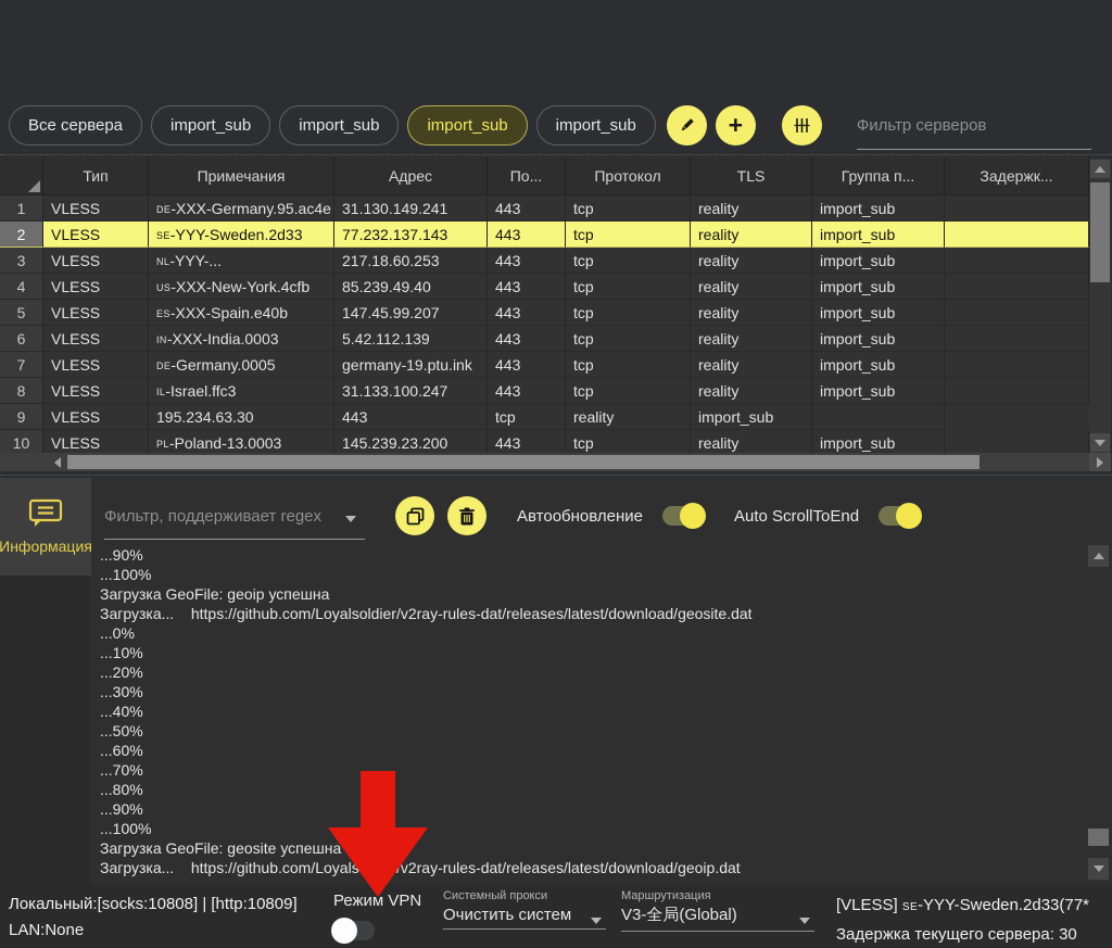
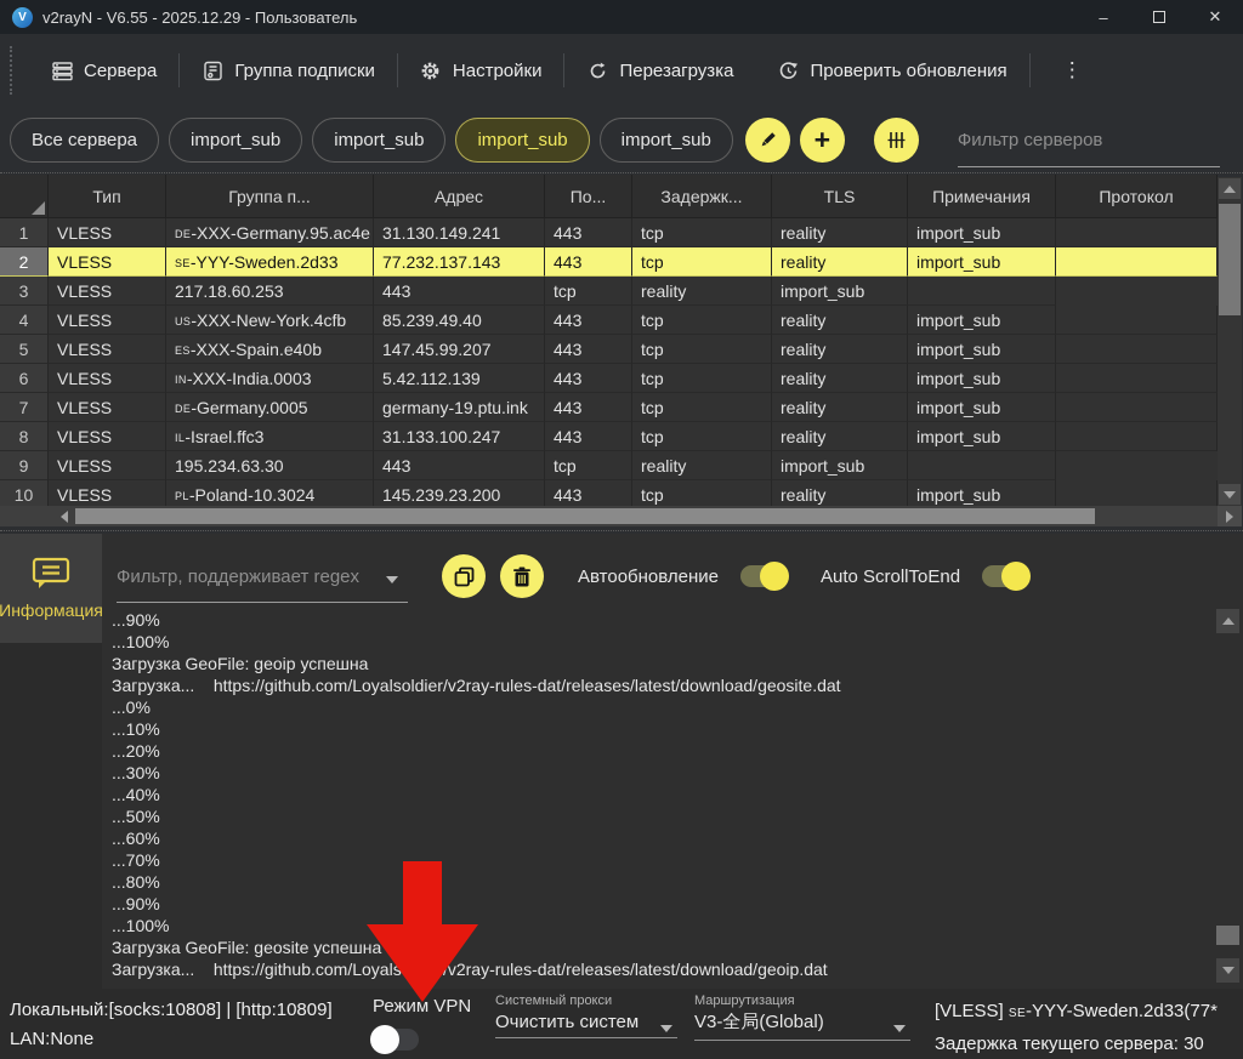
+ V
+ v2rayN - V6.55 - 2025.12.29 - Пользователь
+ –
+ ✕
+ Сервера
+ Группа подписки
+ Настройки
+ Перезагрузка
+ Проверить обновления
+ ⋮
  Все сервера
  import_sub
  import_sub
  import_sub
  import_sub
  +
  Фильтр серверов
  Тип
- Примечания
+ Группа п...
  Адрес
  По...
- Протокол
+ Задержк...
  TLS
- Группа п...
+ Примечания
- Задержк...
+ Протокол
  1
  VLESS
  DE
  -XXX-Germany.95.ac4e
  31.130.149.241
  443
  tcp
  reality
  import_sub
  2
  VLESS
  SE
  -YYY-Sweden.2d33
  77.232.137.143
  443
  tcp
  reality
  import_sub
  3
  VLESS
- NL
- -YYY-...
  217.18.60.253
  443
  tcp
  reality
  import_sub
  4
  VLESS
  US
  -XXX-New-York.4cfb
  85.239.49.40
  443
  tcp
  reality
  import_sub
  5
  VLESS
  ES
  -XXX-Spain.e40b
  147.45.99.207
  443
  tcp
  reality
  import_sub
  6
  VLESS
  IN
  -XXX-India.0003
  5.42.112.139
  443
  tcp
  reality
  import_sub
  7
  VLESS
  DE
  -Germany.0005
  germany-19.ptu.ink
  443
  tcp
  reality
  import_sub
  8
  VLESS
  IL
  -Israel.ffc3
  31.133.100.247
  443
  tcp
  reality
  import_sub
  9
  VLESS
  195.234.63.30
  443
  tcp
  reality
  import_sub
  10
  VLESS
  PL
- -Poland-13.0003
+ -Poland-10.3024
  145.239.23.200
  443
  tcp
  reality
  import_sub
  Информация
  Фильтр, поддерживает regex
  Автообновление
  Auto ScrollToEnd
  ...90%
  ...100%
  Загрузка GeoFile: geoip успешна
  Загрузка... https://github.com/Loyalsoldier/v2ray-rules-dat/releases/latest/download/geosite.dat
  ...0%
  ...10%
  ...20%
  ...30%
  ...40%
  ...50%
  ...60%
  ...70%
  ...80%
  ...90%
  ...100%
  Загрузка GeoFile: geosite успешна
  Загрузка... https://github.com/Loyalsv2ray-rules-dat/releases/latest/download/geoip.dat
  Локальный:[socks:10808] | [http:10809]
  LAN:None
  Режим VPN
  Системный прокси
  Очистить систем
  Маршрутизация
  V3-全局(Global)
  [VLESS] SE-YYY-Sweden.2d33(77*
  Задержка текущего сервера: 30
